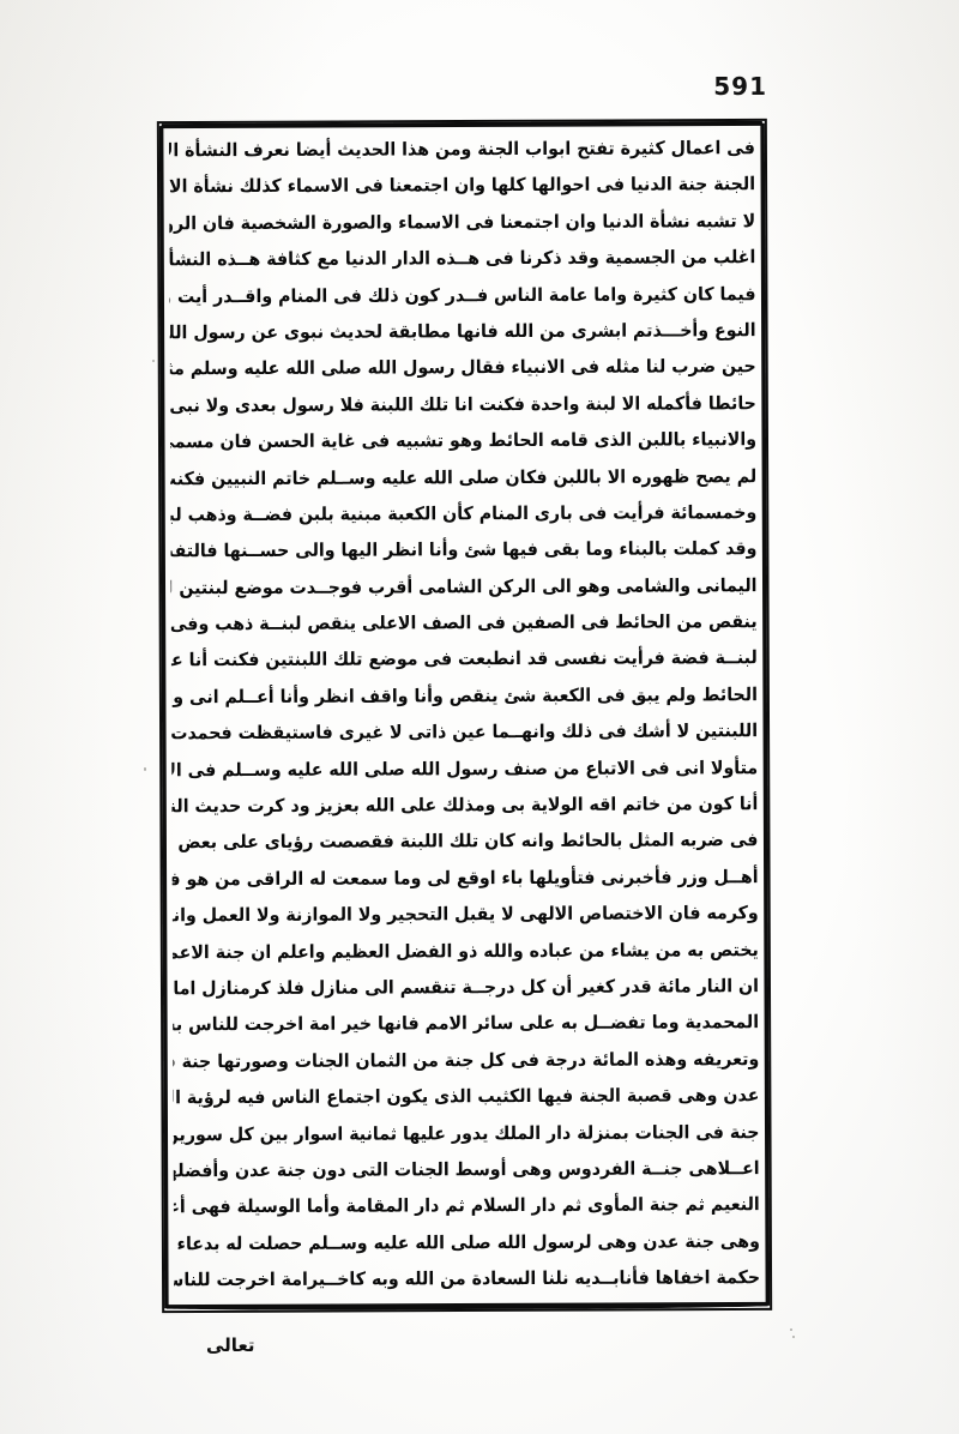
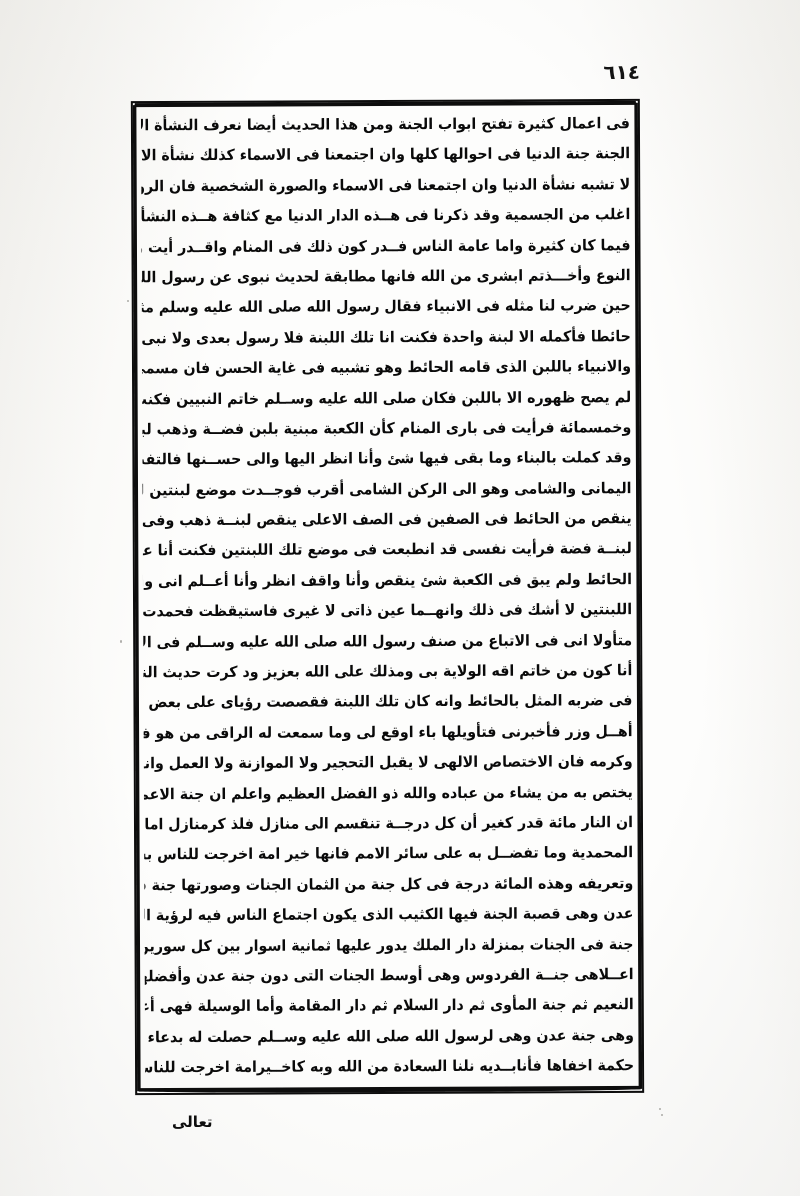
- 195
+ ٤١٦
  فى اعمال كثيرة تفتح ابواب الجنة ومن هذا الحديث أيضا نعرف النشأة ال
  الجنة جنة الدنيا فى احوالها كلها وان اجتمعنا فى الاسماء كذلك نشأة الا
  لا تشبه نشأة الدنيا وان اجتمعنا فى الاسماء والصورة الشخصية فان الرو
  اغلب من الجسمية وقد ذكرنا فى هــذه الدار الدنيا مع كثافة هــذه النشأ
  فيما كان كثيرة واما عامة الناس فــدر كون ذلك فى المنام واقــدر أيت
  النوع وأخـــذتم ابشرى من الله فانها مطابقة لحديث نبوى عن رسول الل
  حين ضرب لنا مثله فى الانبياء فقال رسول الله صلى الله عليه وسلم مث
  حائطا فأكمله الا لبنة واحدة فكنت انا تلك اللبنة فلا رسول بعدى ولا نبى
  والانبياء باللبن الذى قامه الحائط وهو تشبيه فى غاية الحسن فان مسم
  لم يصح ظهوره الا باللبن فكان صلى الله عليه وســلم خاتم النبيين فكن
  وخمسمائة فرأيت فى بارى المنام كأن الكعبة مبنية بلبن فضــة وذهب لب
  وقد كملت بالبناء وما بقى فيها شئ وأنا انظر اليها والى حســنها فالتف
  اليمانى والشامى وهو الى الركن الشامى أقرب فوجــدت موضع لبنتين ل
  ينقص من الحائط فى الصفين فى الصف الاعلى ينقص لبنــة ذهب وفى
  لبنــة فضة فرأيت نفسى قد انطبعت فى موضع تلك اللبنتين فكنت أنا ع
  الحائط ولم يبق فى الكعبة شئ ينقص وأنا واقف انظر وأنا أعــلم انى و
  اللبنتين لا أشك فى ذلك وانهــما عين ذاتى لا غيرى فاستيقظت فحمدت
  أنا كون من خاتم اقه الولاية بى ومذلك على الله بعزيز ود كرت حديث الن
  فى ضربه المثل بالحائط وانه كان تلك اللبنة فقصصت رؤياى على بعض
  أهــل وزر فأخبرنى فتأويلها باء اوقع لى وما سمعت له الراقى من هو ف
  وكرمه فان الاختصاص الالهى لا يقبل التحجير ولا الموازنة ولا العمل وان
  يختص به من يشاء من عباده والله ذو الفضل العظيم واعلم ان جنة الاعم
  ان النار مائة قدر كغير أن كل درجــة تنقسم الى منازل فلذ كرمنازل اما
  المحمدية وما تفضــل به على سائر الامم فانها خير امة اخرجت للناس ب
  وتعريفه وهذه المائة درجة فى كل جنة من الثمان الجنات وصورتها جنة
  عدن وهى قصبة الجنة فيها الكثيب الذى يكون اجتماع الناس فيه لرؤية ال
  جنة فى الجنات بمنزلة دار الملك يدور عليها ثمانية اسوار بين كل سوري
  اعــلاهى جنــة الفردوس وهى أوسط الجنات التى دون جنة عدن وأفضل
  النعيم ثم جنة المأوى ثم دار السلام ثم دار المقامة وأما الوسيلة فهى أع
  وهى جنة عدن وهى لرسول الله صلى الله عليه وســلم حصلت له بدعاء
  حكمة اخفاها فأنابــديه نلنا السعادة من الله وبه كاخــيرامة اخرجت للنا
  تعالى
